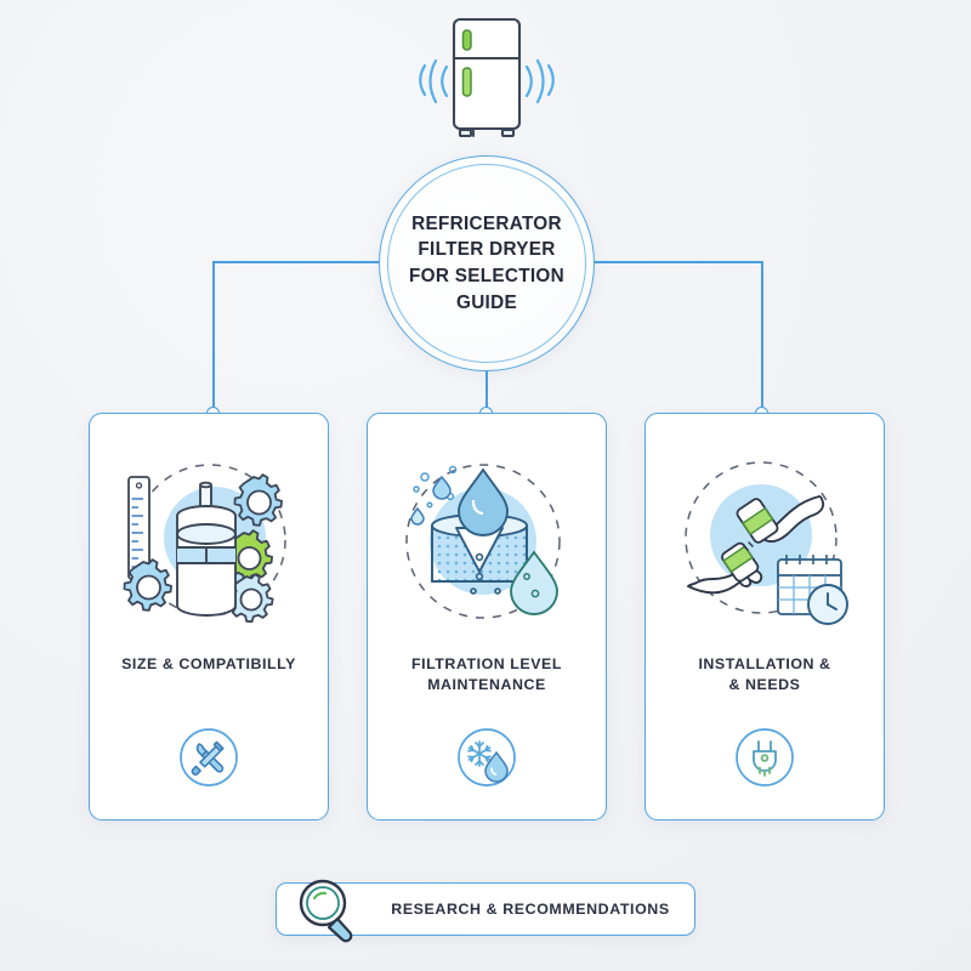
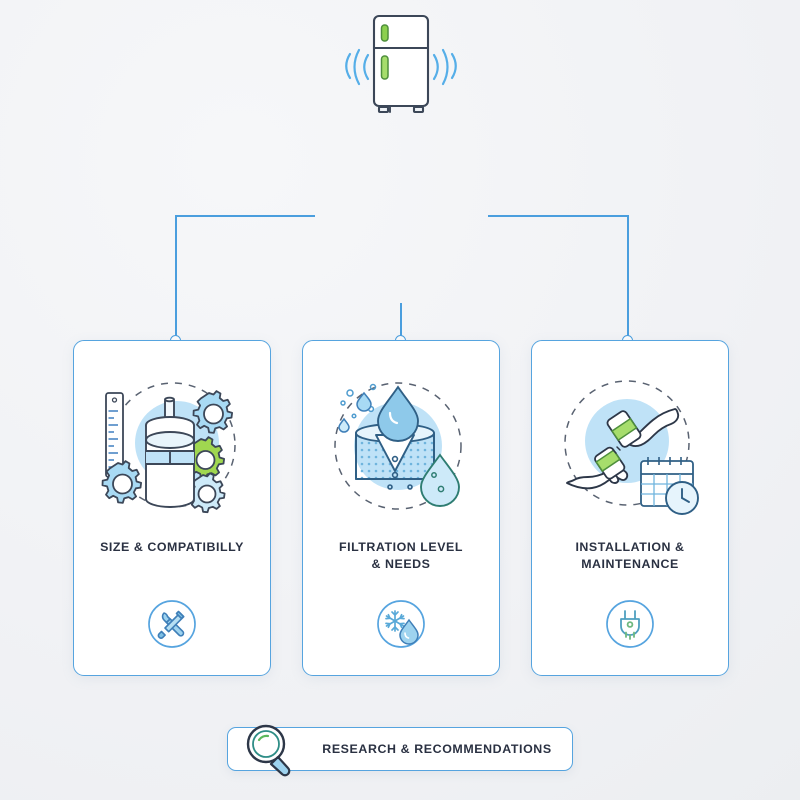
- REFRICERATOR
- FILTER DRYER
- FOR SELECTION
- GUIDE
  SIZE & COMPATIBILLY
  FILTRATION LEVEL
- MAINTENANCE
+ & NEEDS
  INSTALLATION &
- & NEEDS
+ MAINTENANCE
  RESEARCH & RECOMMENDATIONS
